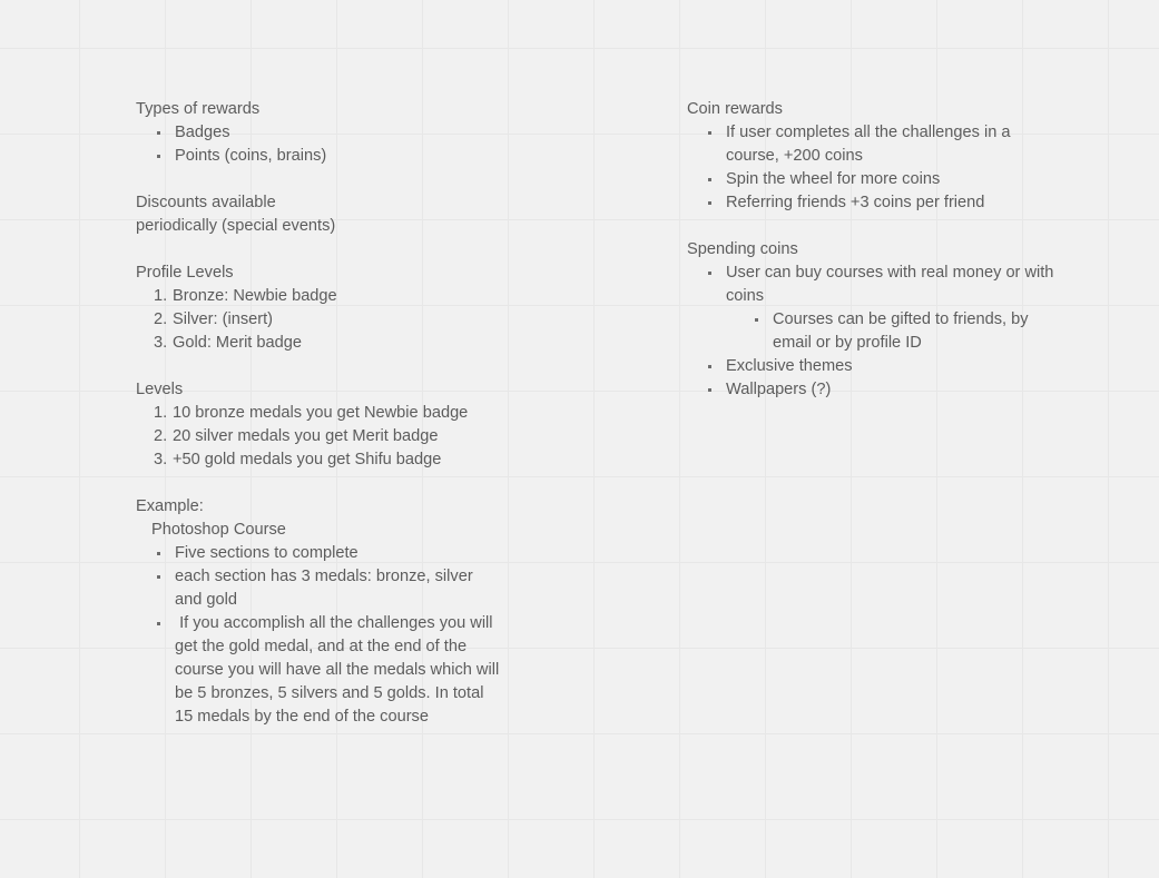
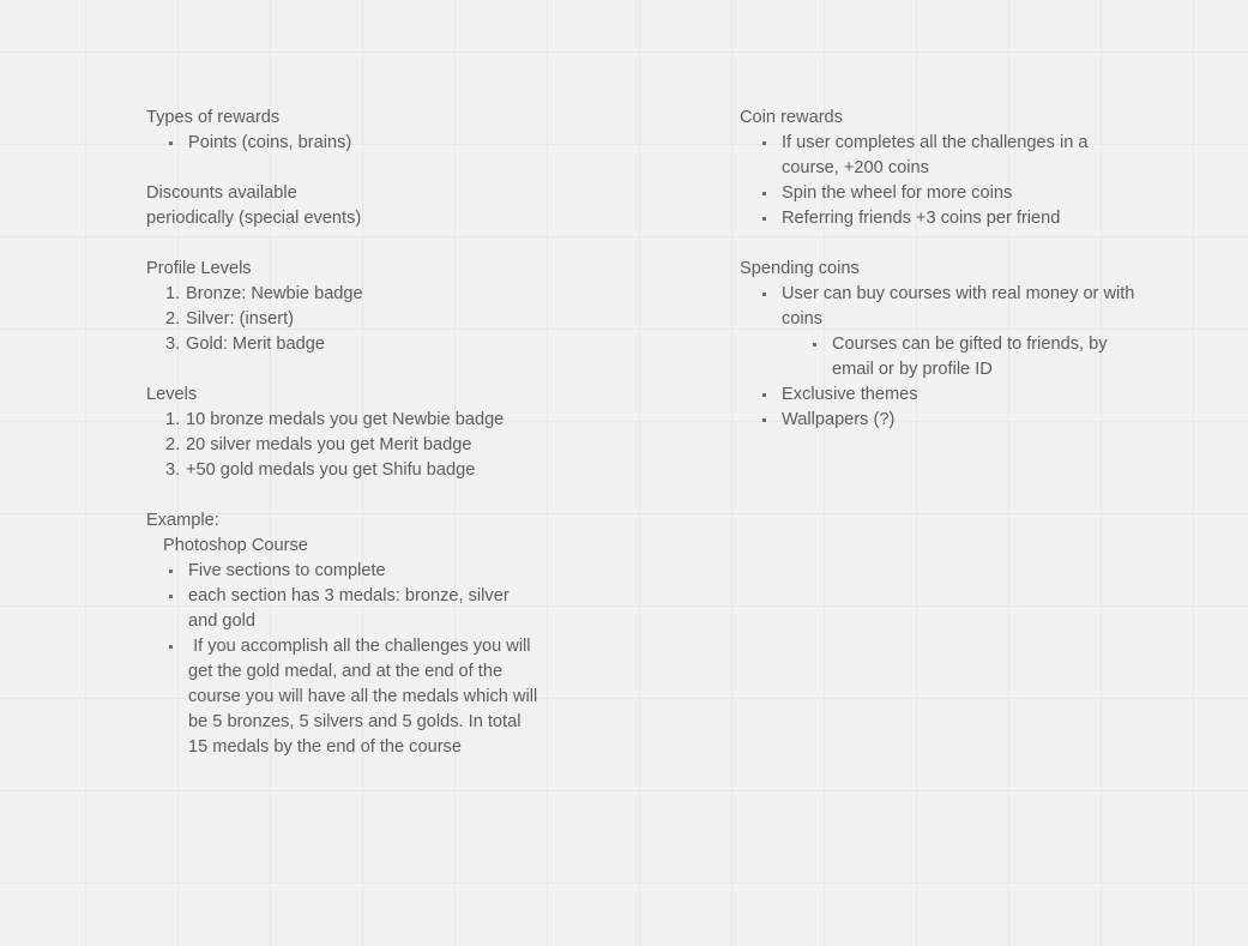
  Types of rewards
- Badges
  Points (coins, brains)
  Discounts available
  periodically (special events)
  Profile Levels
  1.
  Bronze: Newbie badge
  2.
  Silver: (insert)
  3.
  Gold: Merit badge
  Levels
  1.
  10 bronze medals you get Newbie badge
  2.
  20 silver medals you get Merit badge
  3.
  +50 gold medals you get Shifu badge
  Example:
  Photoshop Course
  Five sections to complete
  each section has 3 medals: bronze, silver and gold
  If you accomplish all the challenges you will get the gold medal, and at the end of the course you will have all the medals which will be 5 bronzes, 5 silvers and 5 golds. In total 15 medals by the end of the course
  Coin rewards
  If user completes all the challenges in a course, +200 coins
  Spin the wheel for more coins
  Referring friends +3 coins per friend
  Spending coins
  User can buy courses with real money or with coins
  Courses can be gifted to friends, by email or by profile ID
  Exclusive themes
  Wallpapers (?)
